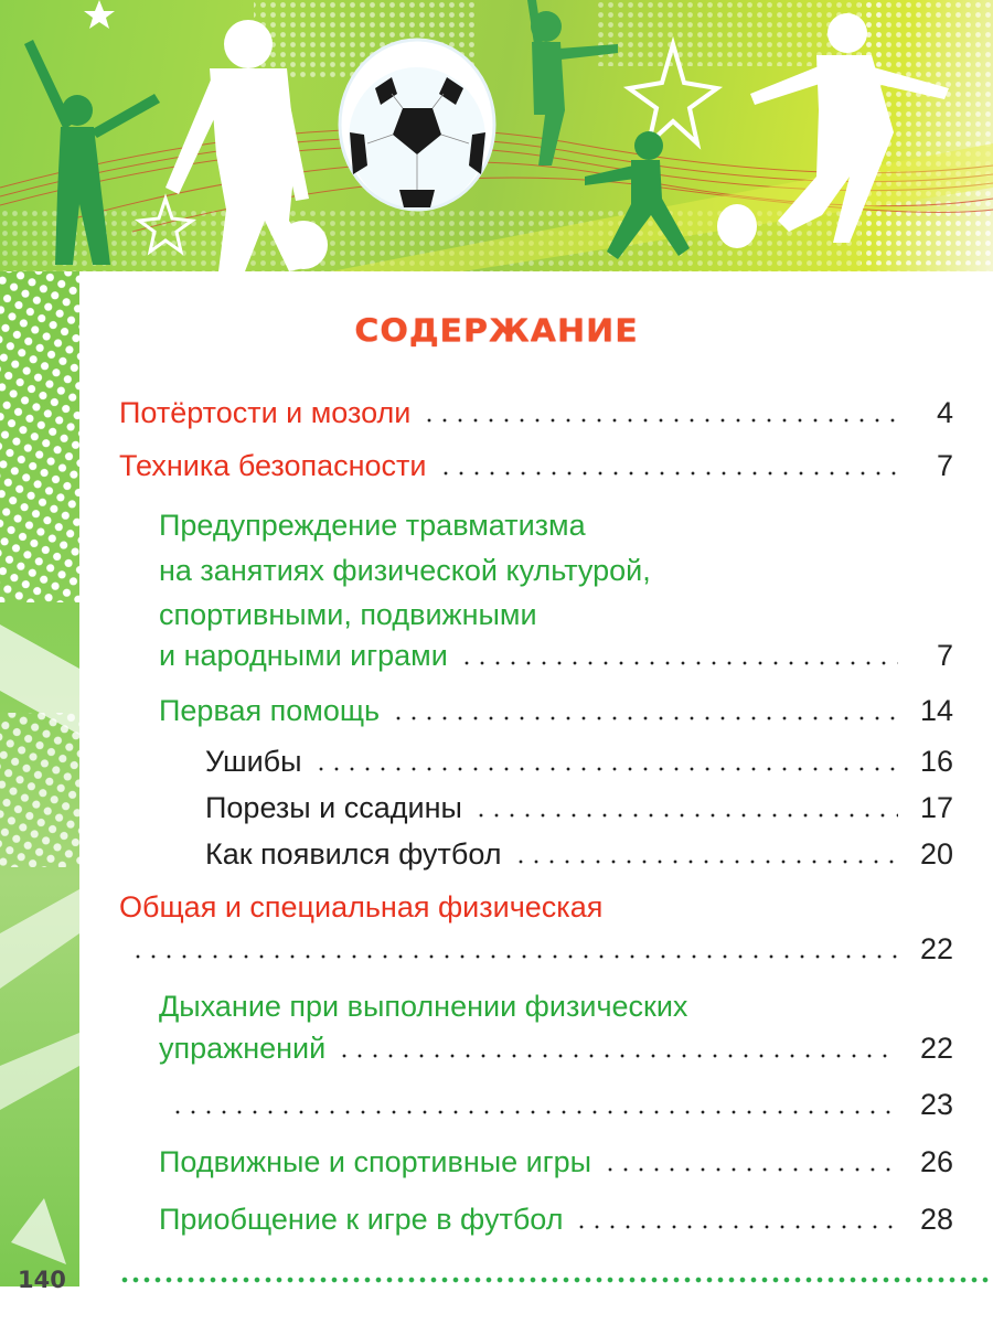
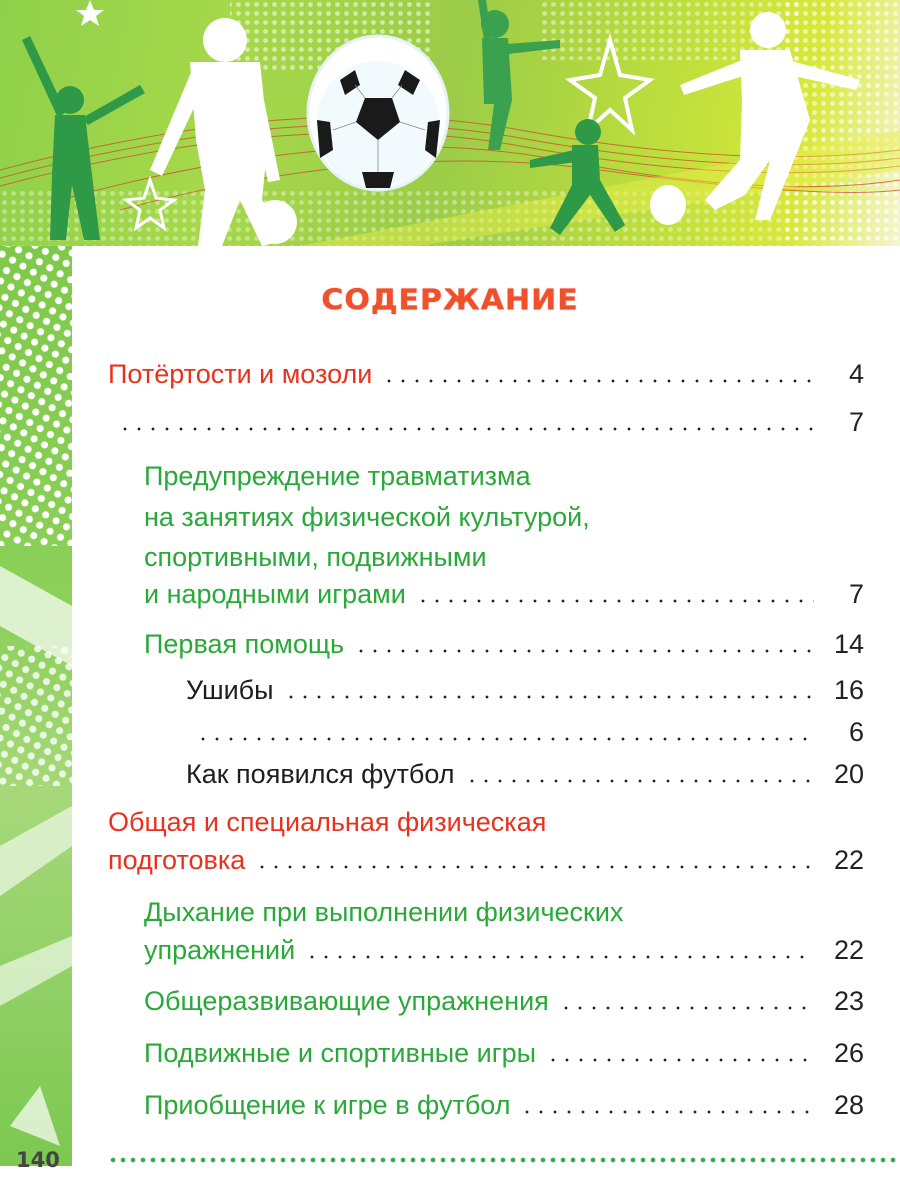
  СОДЕРЖАНИЕ
  Потёртости и мозоли
  4
- Техника безопасности
  7
  Предупреждение травматизма
  на занятиях физической культурой,
  спортивными, подвижными
  и народными играми
  7
  Первая помощь
  14
  Ушибы
  16
- Порезы и ссадины
- 17
+ 6
  Как появился футбол
  20
  Общая и специальная физическая
+ подготовка
  22
  Дыхание при выполнении физических
  упражнений
  22
+ Общеразвивающие упражнения
  23
  Подвижные и спортивные игры
  26
  Приобщение к игре в футбол
  28
  140
